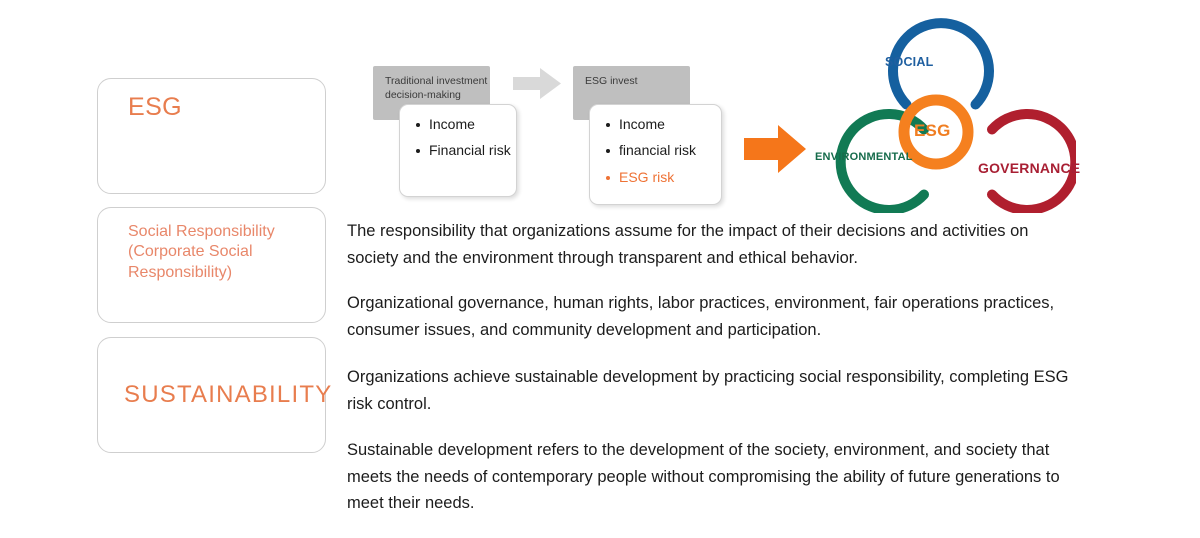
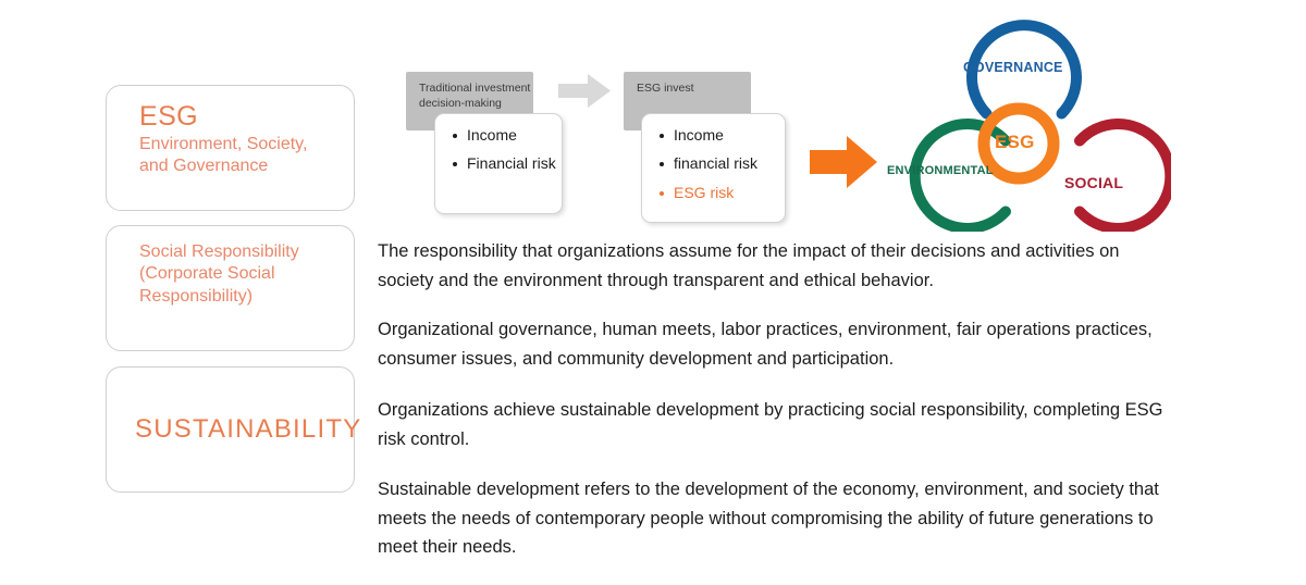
  ESG
+ Environment, Society,
+ and Governance
  Social Responsibility
  (Corporate Social
  Responsibility)
  SUSTAINABILITY
  Traditional investment decision-making
  Income
  Financial risk
  ESG invest
  Income
  financial risk
  ESG risk
- SOCIAL
+ GOVERNANCE
  ENVIRONMENTAL
- GOVERNANCE
+ SOCIAL
  ESG
  The responsibility that organizations assume for the impact of their decisions and activities on society and the environment through transparent and ethical behavior.
- Organizational governance, human rights, labor practices, environment, fair operations practices, consumer issues, and community development and participation.
+ Organizational governance, human meets, labor practices, environment, fair operations practices, consumer issues, and community development and participation.
  Organizations achieve sustainable development by practicing social responsibility, completing ESG risk control.
- Sustainable development refers to the development of the society, environment, and society that meets the needs of contemporary people without compromising the ability of future generations to meet their needs.
+ Sustainable development refers to the development of the economy, environment, and society that meets the needs of contemporary people without compromising the ability of future generations to meet their needs.
